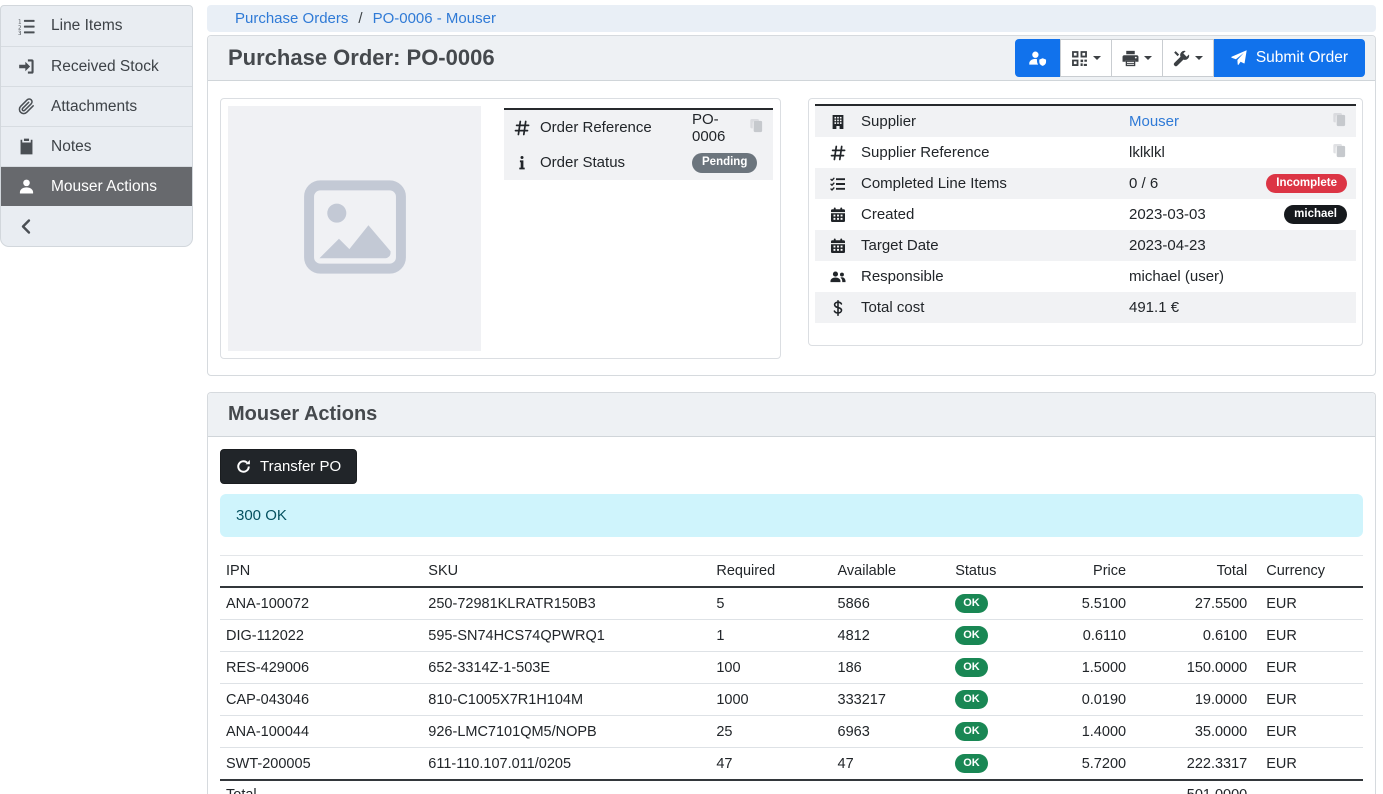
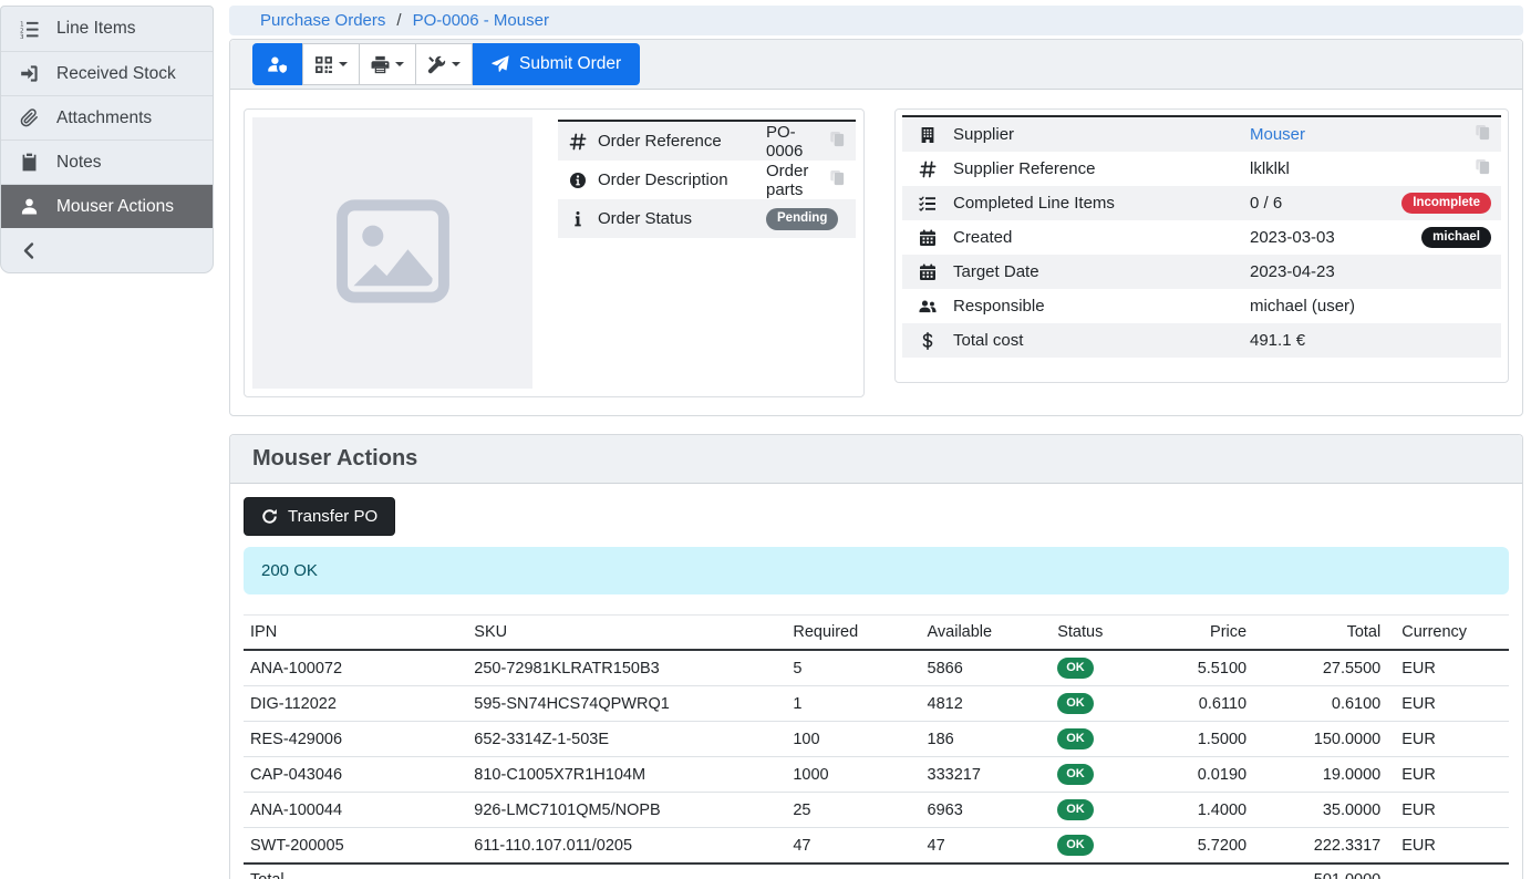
  Line Items
  Received Stock
  Attachments
  Notes
  Mouser Actions
  Purchase Orders
  /
  PO-0006 - Mouser
- Purchase Order: PO-0006
  Submit Order
  Order Reference
  PO-0006
+ Order Description
+ Order parts
  Order Status
  Pending
  Supplier
  Mouser
  Supplier Reference
  lklklkl
  Completed Line Items
  0 / 6
  Incomplete
  Created
  2023-03-03
  michael
  Target Date
  2023-04-23
  Responsible
  michael (user)
  Total cost
  491.1 €
  Mouser Actions
  Transfer PO
- 300 OK
+ 200 OK
  IPN	SKU	Required	Available	Status	Price	Total	Currency
  ANA-100072	250-72981KLRATR150B3	5	5866	OK	5.5100	27.5500	EUR
  DIG-112022	595-SN74HCS74QPWRQ1	1	4812	OK	0.6110	0.6100	EUR
  RES-429006	652-3314Z-1-503E	100	186	OK	1.5000	150.0000	EUR
  CAP-043046	810-C1005X7R1H104M	1000	333217	OK	0.0190	19.0000	EUR
  ANA-100044	926-LMC7101QM5/NOPB	25	6963	OK	1.4000	35.0000	EUR
  SWT-200005	611-110.107.011/0205	47	47	OK	5.7200	222.3317	EUR
